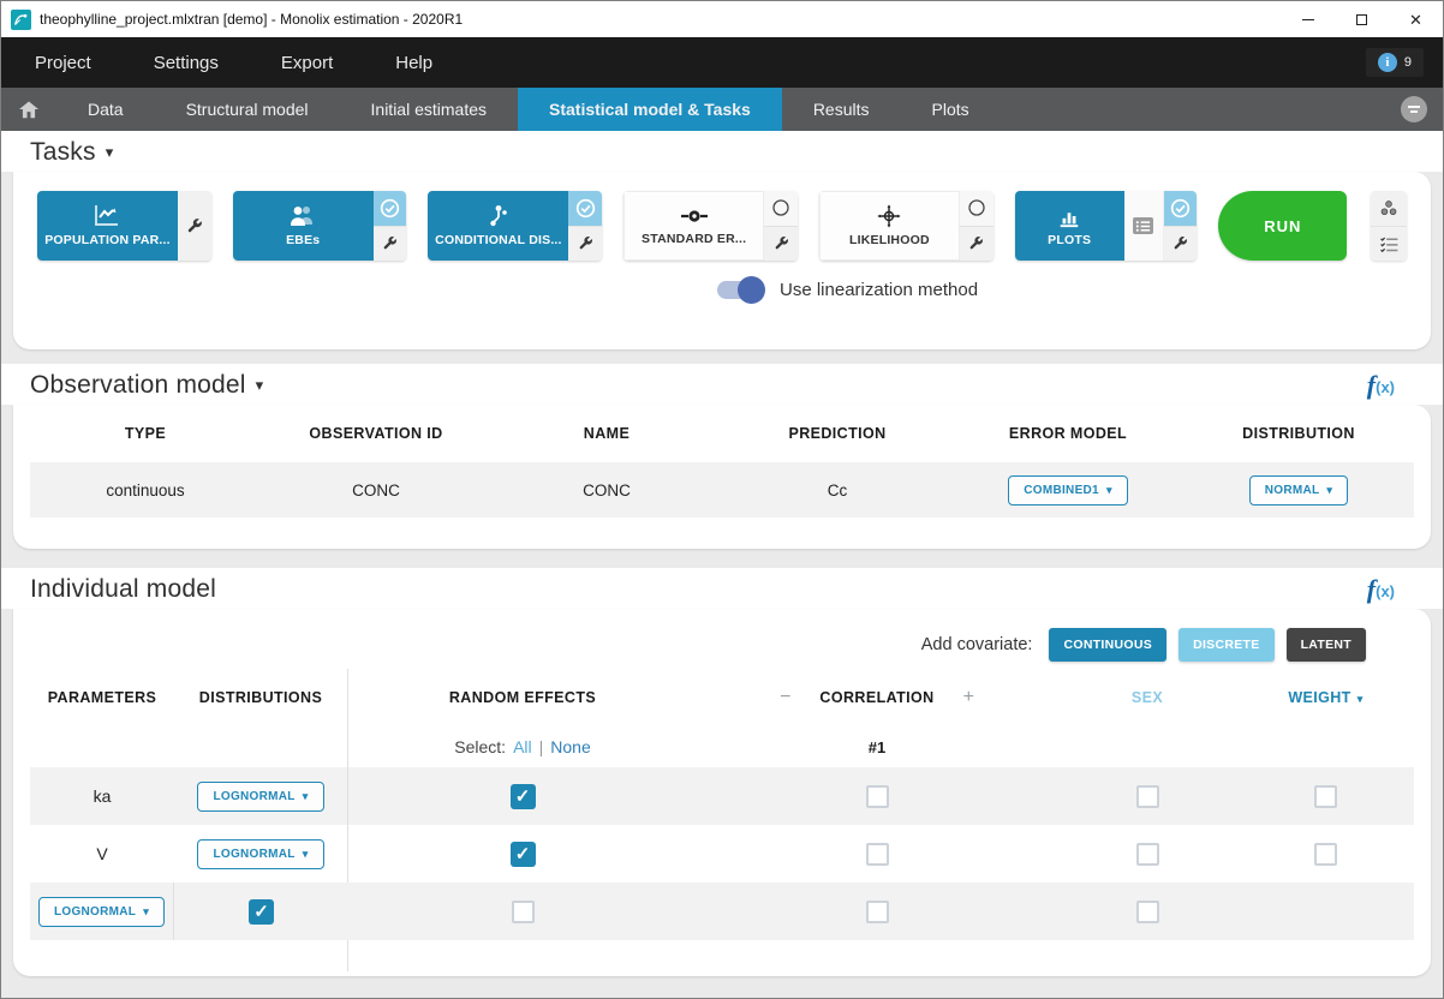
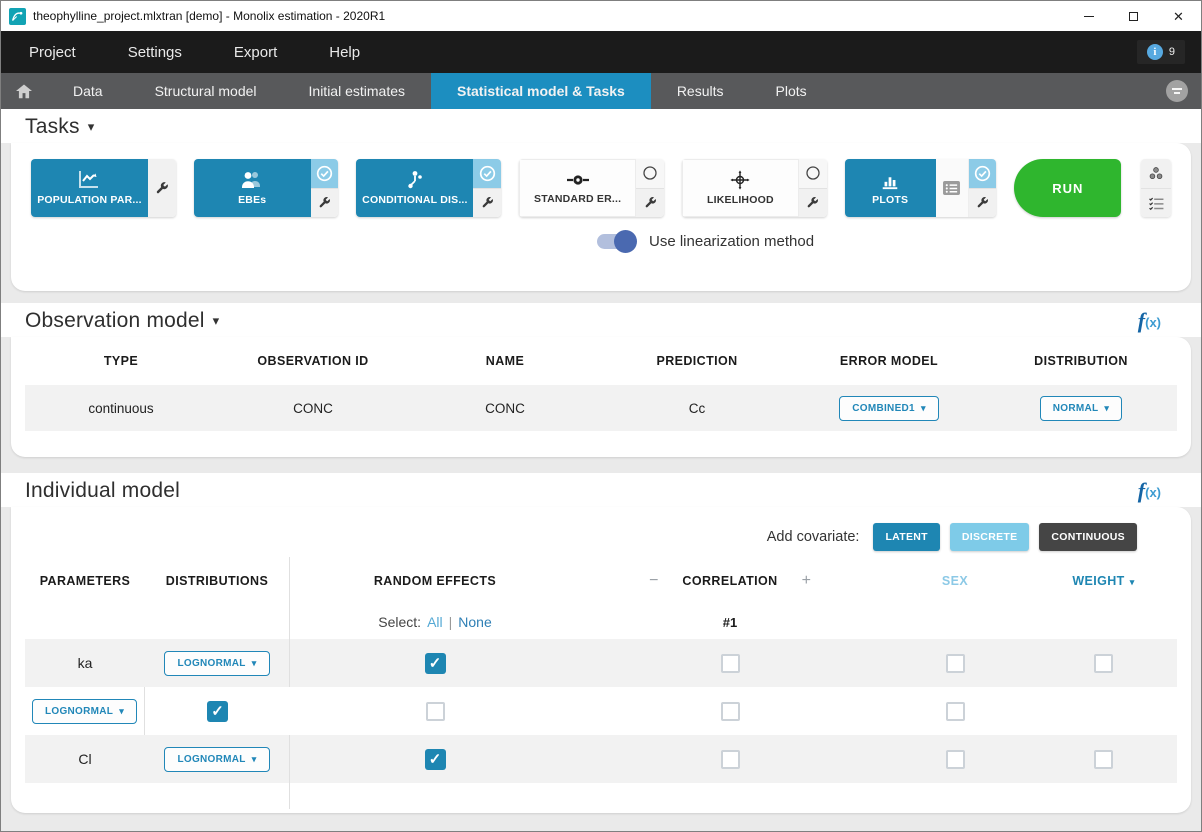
  theophylline_project.mlxtran [demo] - Monolix estimation - 2020R1
  ✕
  Project
  Settings
  Export
  Help
  i
  9
  Data
  Structural model
  Initial estimates
  Statistical model & Tasks
  Results
  Plots
  Tasks
  ▾
  POPULATION PAR...
  EBEs
  CONDITIONAL DIS...
  STANDARD ER...
  LIKELIHOOD
  PLOTS
  RUN
  Use linearization method
  Observation model
  ▾
  f
  (x)
  TYPE
  OBSERVATION ID
  NAME
  PREDICTION
  ERROR MODEL
  DISTRIBUTION
  continuous
  CONC
  CONC
  Cc
  COMBINED1
  NORMAL
  Individual model
  f
  (x)
  Add covariate:
- CONTINUOUS
+ LATENT
  DISCRETE
- LATENT
+ CONTINUOUS
  PARAMETERS
  DISTRIBUTIONS
  RANDOM EFFECTS
  −
  CORRELATION
  +
  SEX
  WEIGHT
  Select:
  All
  |
  None
  #1
  ka
  LOGNORMAL
- V
  LOGNORMAL
+ Cl
  LOGNORMAL
